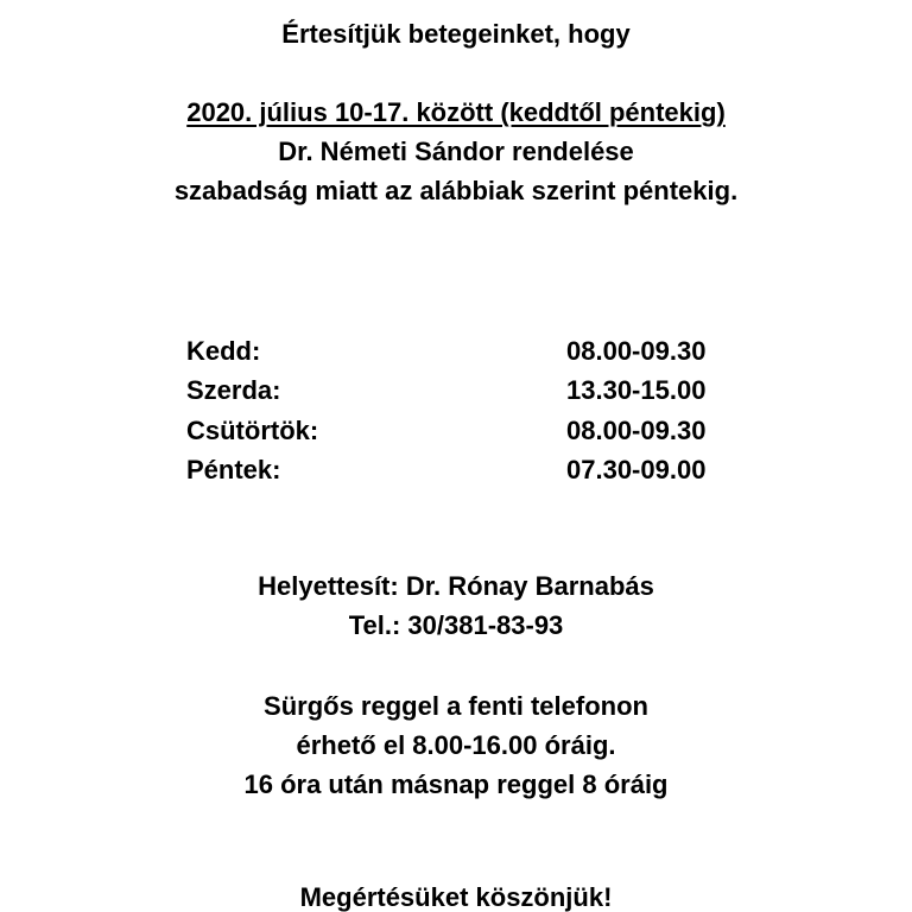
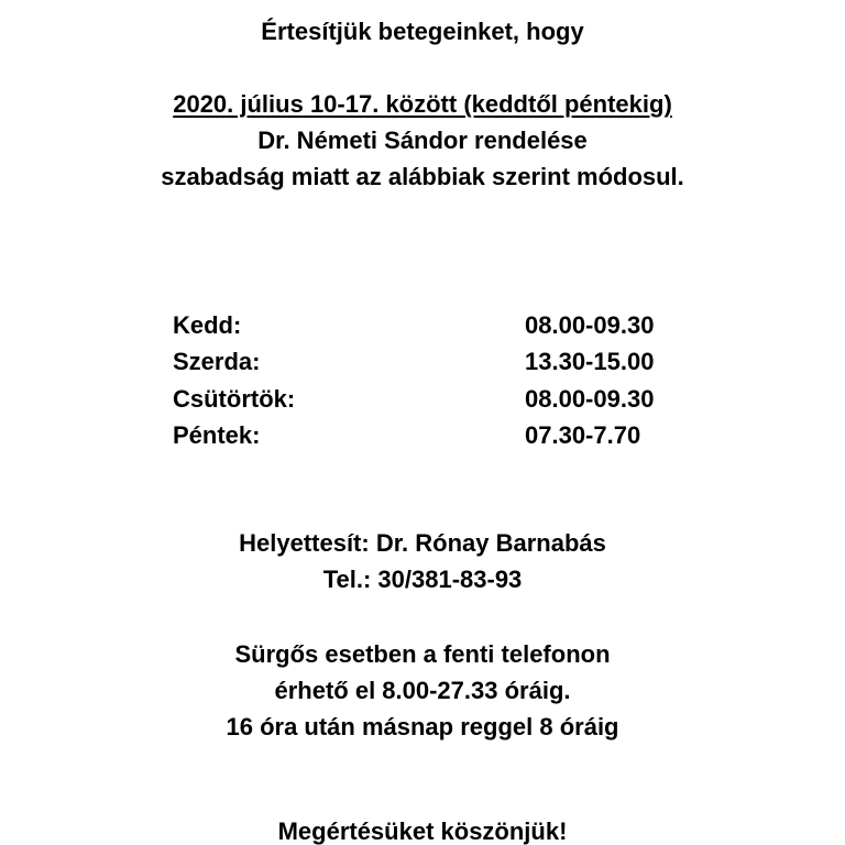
  Értesítjük betegeinket, hogy
  2020. július 10-17. között (keddtől péntekig)
  Dr. Németi Sándor rendelése
- szabadság miatt az alábbiak szerint péntekig.
+ szabadság miatt az alábbiak szerint módosul.
  Kedd:
  08.00-09.30
  Szerda:
  13.30-15.00
  Csütörtök:
  08.00-09.30
  Péntek:
- 07.30-09.00
+ 07.30-7.70
  Helyettesít: Dr. Rónay Barnabás
  Tel.: 30/381-83-93
- Sürgős reggel a fenti telefonon
+ Sürgős esetben a fenti telefonon
- érhető el 8.00-16.00 óráig.
+ érhető el 8.00-27.33 óráig.
  16 óra után másnap reggel 8 óráig
  Megértésüket köszönjük!
